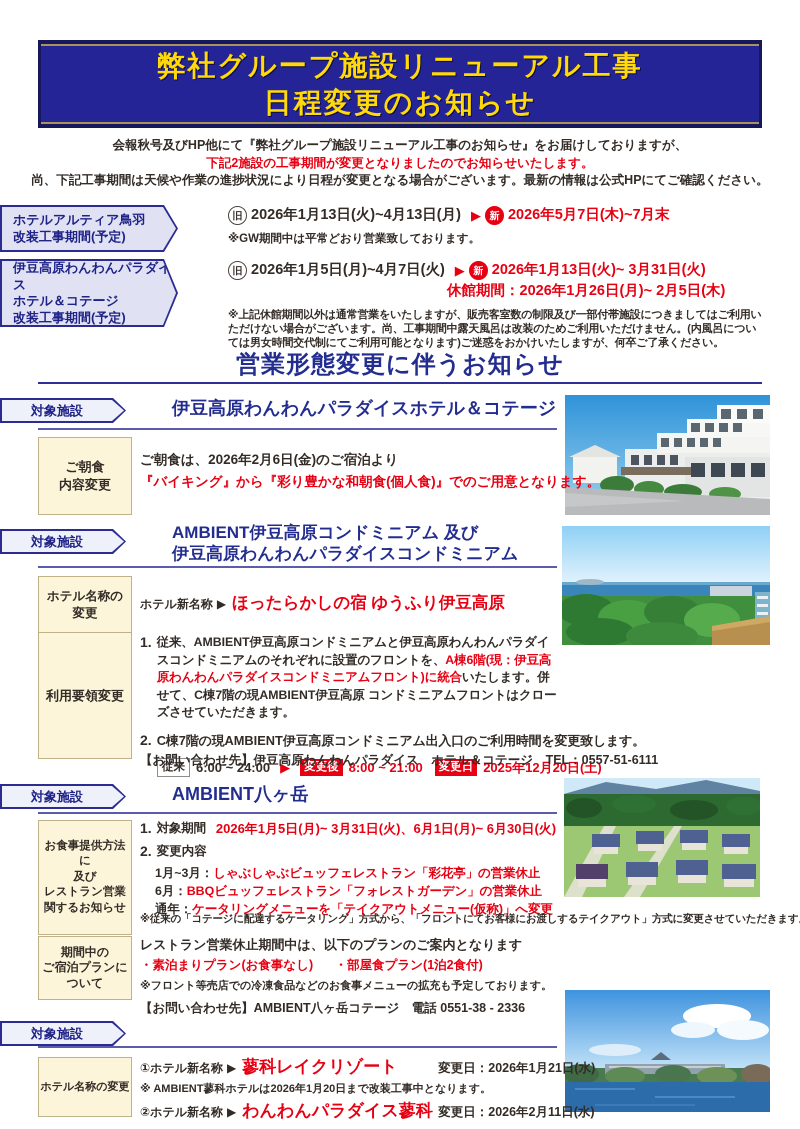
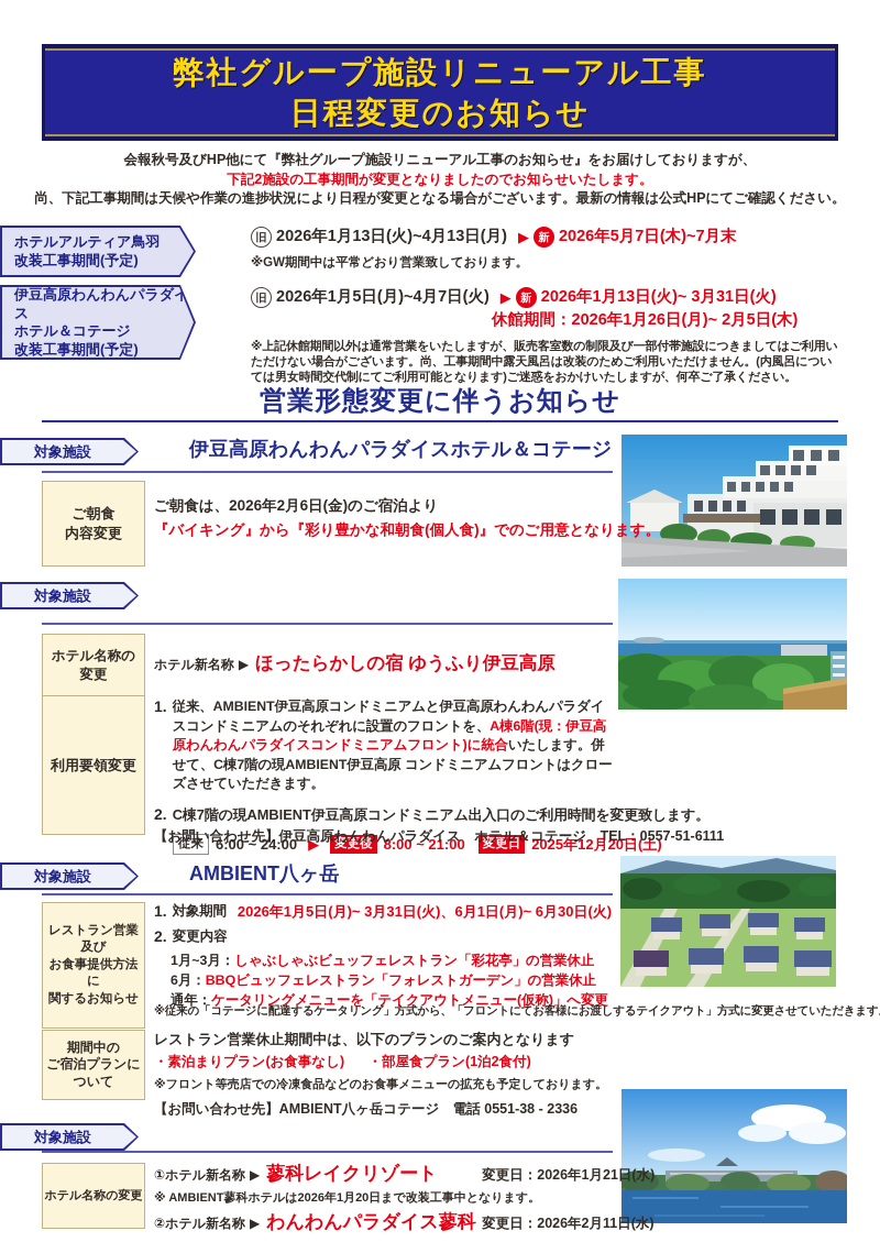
  弊社グループ施設リニューアル工事
  日程変更のお知らせ
  会報秋号及びHP他にて『弊社グループ施設リニューアル工事のお知らせ』をお届けしておりますが、
  下記2施設の工事期間が変更となりましたのでお知らせいたします。
  尚、下記工事期間は天候や作業の進捗状況により日程が変更となる場合がございます。最新の情報は公式HPにてご確認ください。
  ホテルアルティア鳥羽
  改装工事期間(予定)
  旧
  2026年1月13日(火)~4月13日(月)
  ▶
  新
  2026年5月7日(木)~7月末
  ※GW期間中は平常どおり営業致しております。
  伊豆高原わんわんパラダイス
  ホテル＆コテージ
  改装工事期間(予定)
  旧
  2026年1月5日(月)~4月7日(火)
  ▶
  新
  2026年1月13日(火)~ 3月31日(火)
  休館期間：2026年1月26日(月)~ 2月5日(木)
  ※上記休館期間以外は通常営業をいたしますが、販売客室数の制限及び一部付帯施設につきましてはご利用いただけない場合がございます。尚、工事期間中露天風呂は改装のためご利用いただけません。(内風呂については男女時間交代制にてご利用可能となります)ご迷惑をおかけいたしますが、何卒ご了承ください。
  営業形態変更に伴うお知らせ
  対象施設
  伊豆高原わんわんパラダイスホテル＆コテージ
  ご朝食
  内容変更
  ご朝食は、2026年2月6日(金)のご宿泊より
  『バイキング』から『彩り豊かな和朝食(個人食)』でのご用意となります。
  対象施設
- AMBIENT伊豆高原コンドミニアム 及び
- 伊豆高原わんわんパラダイスコンドミニアム
  ホテル名称の
  変更
  ホテル新名称
  ▶
  ほったらかしの宿 ゆうふり伊豆高原
  利用要領変更
  1.
  従来、AMBIENT伊豆高原コンドミニアムと伊豆高原わんわんパラダイスコンドミニアムのそれぞれに設置のフロントを、A棟6階(現：伊豆高原わんわんパラダイスコンドミニアムフロント)に統合いたします。併せて、C棟7階の現AMBIENT伊豆高原 コンドミニアムフロントはクローズさせていただきます。
  2.
  C棟7階の現AMBIENT伊豆高原コンドミニアム出入口のご利用時間を変更致します。
  従来
  6:00 ~ 24:00
  ▶
  変更後
  8:00 ~ 21:00
  変更日
  2025年12月20日(土)
  【お問い合わせ先】伊豆高原わんわんパラダイス ホテル＆コテージ TEL：0557-51-6111
  対象施設
  AMBIENT八ヶ岳
- お食事提供方法に
+ レストラン営業
  及び
- レストラン営業
+ お食事提供方法に
  関するお知らせ
  1.
  対象期間
  2026年1月5日(月)~ 3月31日(火)、6月1日(月)~ 6月30日(火)
  2.
  変更内容
  1月~3月：
  しゃぶしゃぶビュッフェレストラン「彩花亭」の営業休止
  6月：
  BBQビュッフェレストラン「フォレストガーデン」の営業休止
  通年：
  ケータリングメニューを「テイクアウトメニュー(仮称)」へ変更
  ※従来の「コテージに配達するケータリング」方式から、「フロントにてお客様にお渡しするテイクアウト」方式に変更させていただきます
  期間中の
  ご宿泊プランに
  ついて
  レストラン営業休止期間中は、以下のプランのご案内となります
  ・素泊まりプラン(お食事なし) ・部屋食プラン(1泊2食付)
  ※フロント等売店での冷凍食品などのお食事メニューの拡充も予定しております。
  【お問い合わせ先】AMBIENT八ヶ岳コテージ 電話 0551-38 - 2336
  対象施設
  ホテル名称の変更
  ①ホテル新名称
  ▶
  蓼科レイクリゾート
  変更日：2026年1月21日(水)
  ※ AMBIENT蓼科ホテルは2026年1月20日まで改装工事中となります。
  ②ホテル新名称
  ▶
  わんわんパラダイス蓼科
  変更日：2026年2月11日(水)
